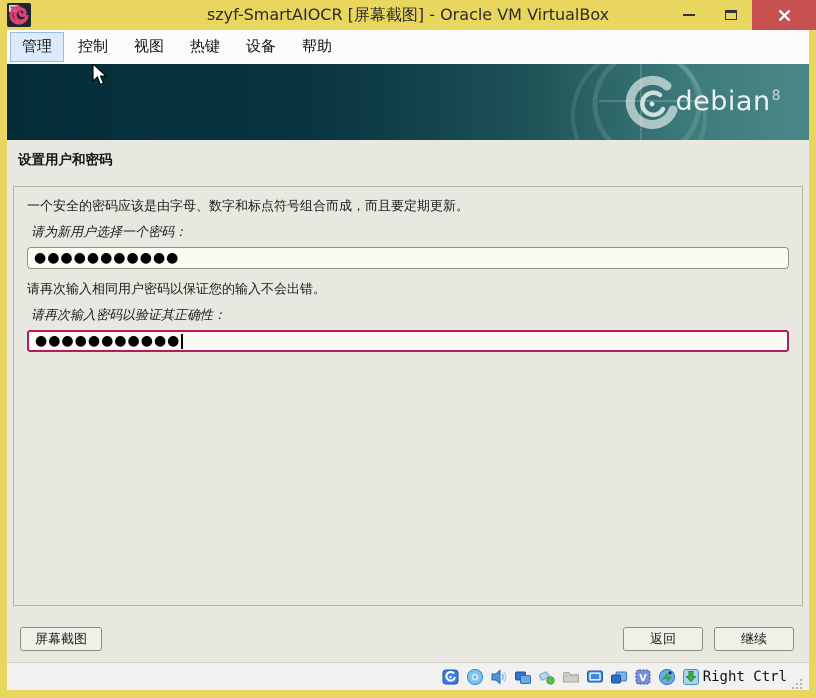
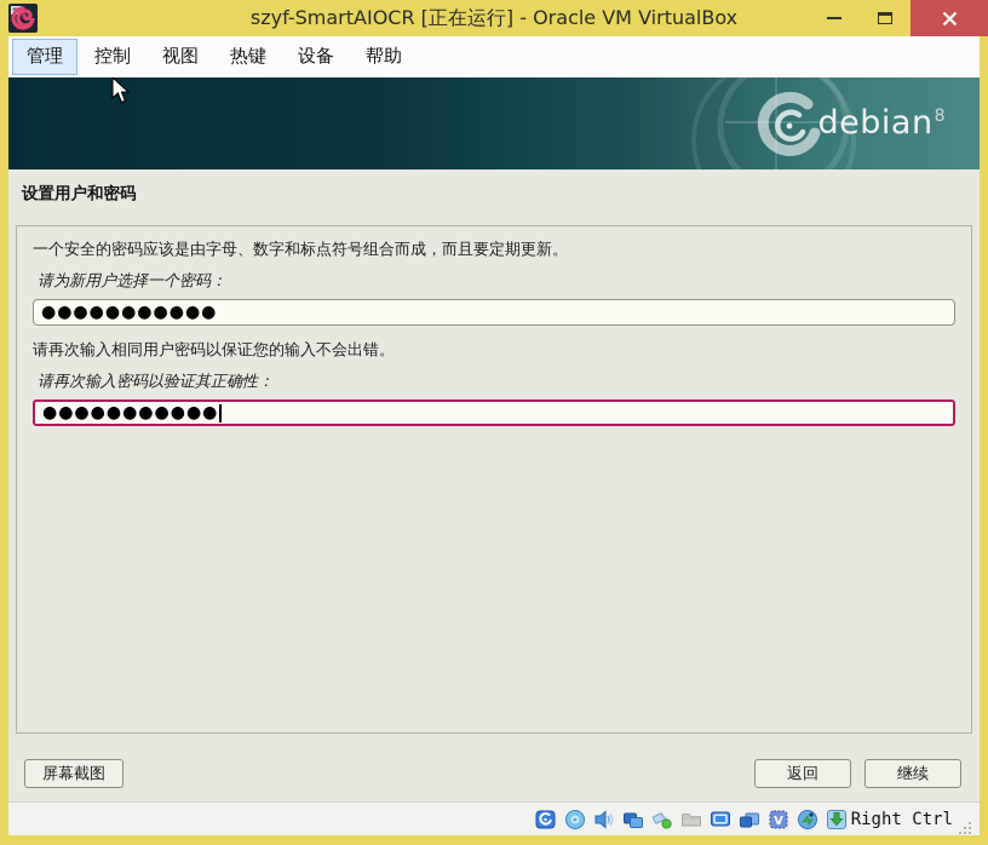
- szyf-SmartAIOCR [屏幕截图] - Oracle VM VirtualBox
+ szyf-SmartAIOCR [正在运行] - Oracle VM VirtualBox
  管理
  控制
  视图
  热键
  设备
  帮助
  debian8
  设置用户和密码
  一个安全的密码应该是由字母、数字和标点符号组合而成，而且要定期更新。
  请为新用户选择一个密码：
  ●●●●●●●●●●●
  请再次输入相同用户密码以保证您的输入不会出错。
  请再次输入密码以验证其正确性：
  ●●●●●●●●●●●
  屏幕截图
  返回
  继续
  V
  Right Ctrl
